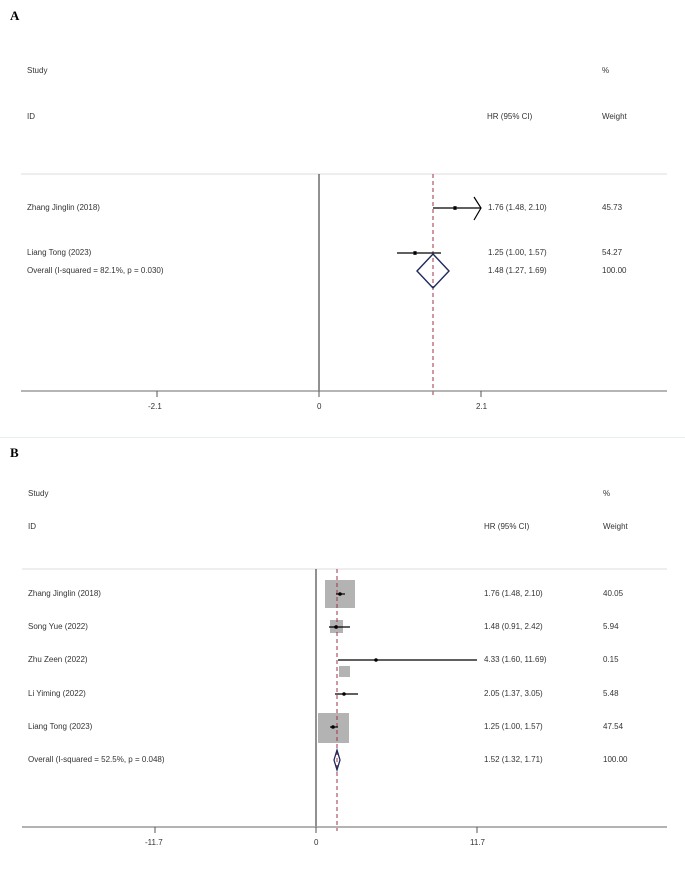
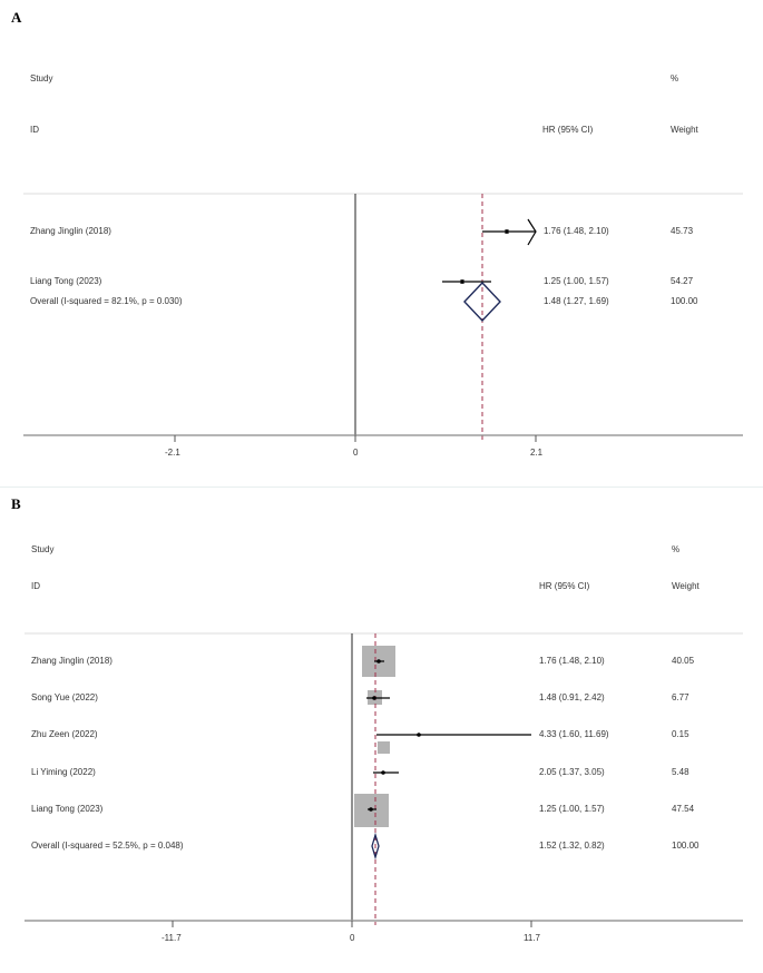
  A
  Study
  ID
  HR (95% CI)
  %
  Weight
  Zhang Jinglin (2018)
  1.76 (1.48, 2.10)
  45.73
  Liang Tong (2023)
  1.25 (1.00, 1.57)
  54.27
  Overall (I-squared = 82.1%, p = 0.030)
  1.48 (1.27, 1.69)
  100.00
  -2.1
  0
  2.1
  B
  Study
  ID
  HR (95% CI)
  %
  Weight
  Zhang Jinglin (2018)
  1.76 (1.48, 2.10)
  40.05
  Song Yue (2022)
  1.48 (0.91, 2.42)
- 5.94
+ 6.77
  Zhu Zeen (2022)
  4.33 (1.60, 11.69)
  0.15
  Li Yiming (2022)
  2.05 (1.37, 3.05)
  5.48
  Liang Tong (2023)
  1.25 (1.00, 1.57)
  47.54
  Overall (I-squared = 52.5%, p = 0.048)
- 1.52 (1.32, 1.71)
+ 1.52 (1.32, 0.82)
  100.00
  -11.7
  0
  11.7
